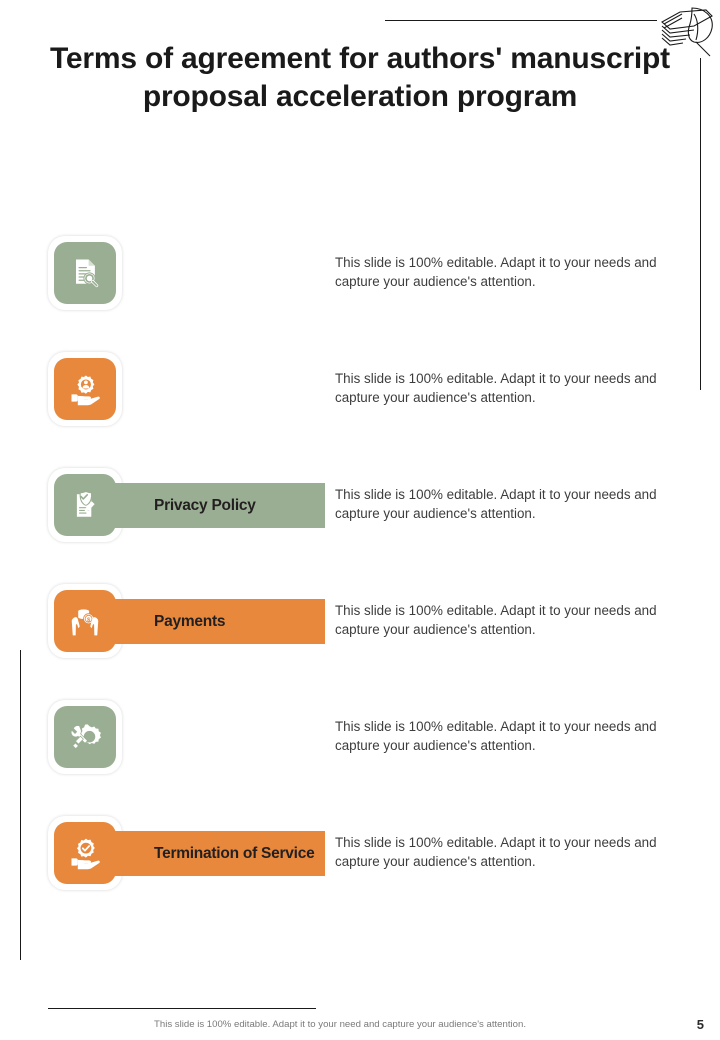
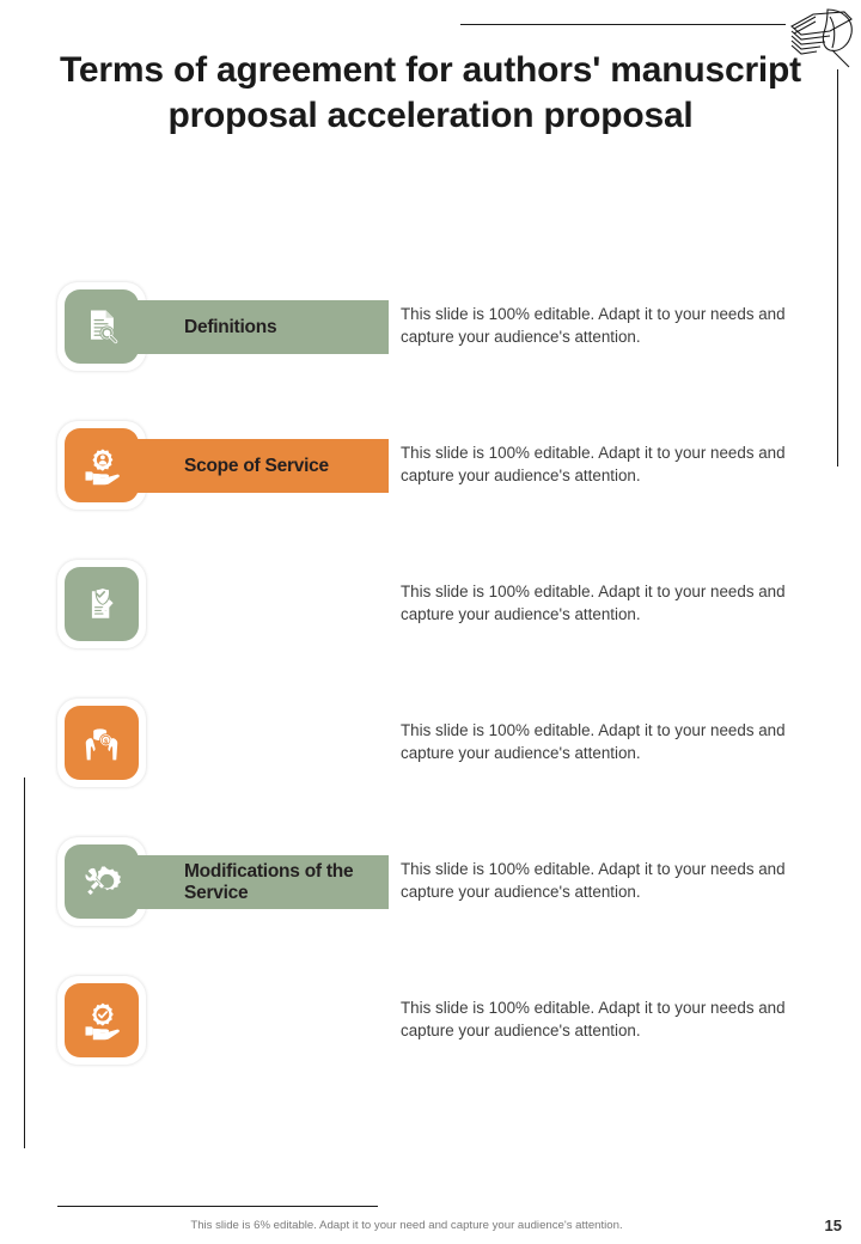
- Terms of agreement for authors' manuscript proposal acceleration program
+ Terms of agreement for authors' manuscript proposal acceleration proposal
+ Definitions
  This slide is 100% editable. Adapt it to your needs and capture your audience's attention.
+ Scope of Service
  This slide is 100% editable. Adapt it to your needs and capture your audience's attention.
- Privacy Policy
  This slide is 100% editable. Adapt it to your needs and capture your audience's attention.
- Payments
  This slide is 100% editable. Adapt it to your needs and capture your audience's attention.
+ Modifications of the Service
  This slide is 100% editable. Adapt it to your needs and capture your audience's attention.
- Termination of Service
  This slide is 100% editable. Adapt it to your needs and capture your audience's attention.
- This slide is 100% editable. Adapt it to your need and capture your audience's attention.
+ This slide is 6% editable. Adapt it to your need and capture your audience's attention.
- 5
+ 15
